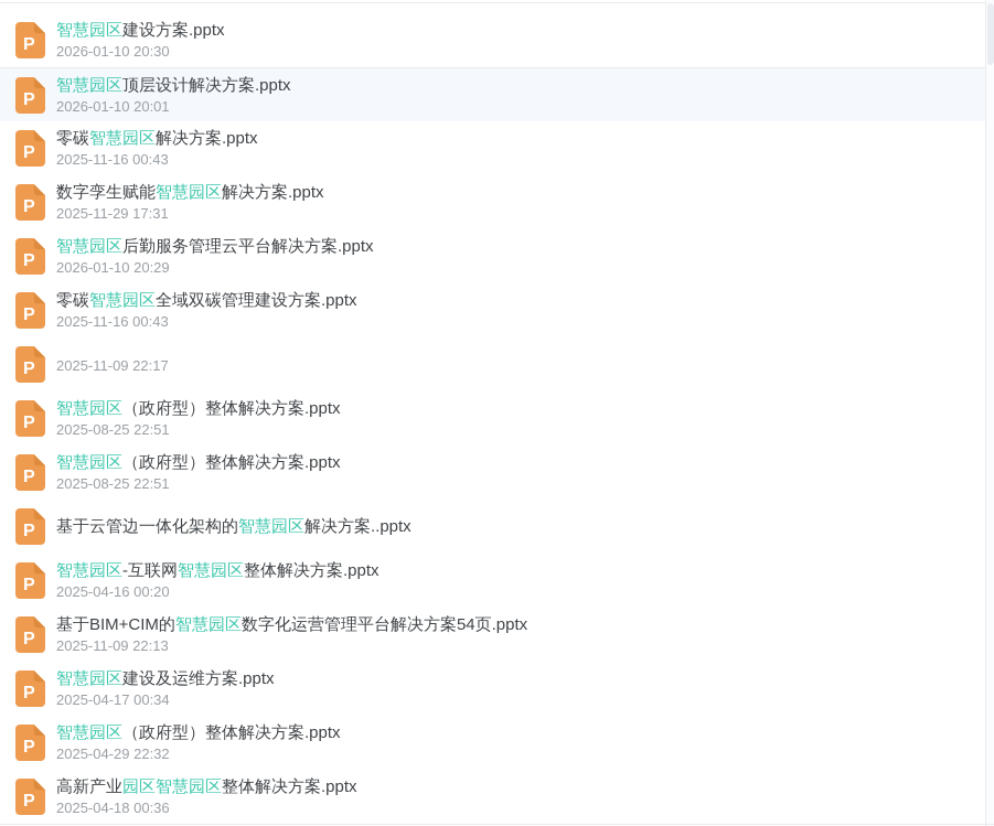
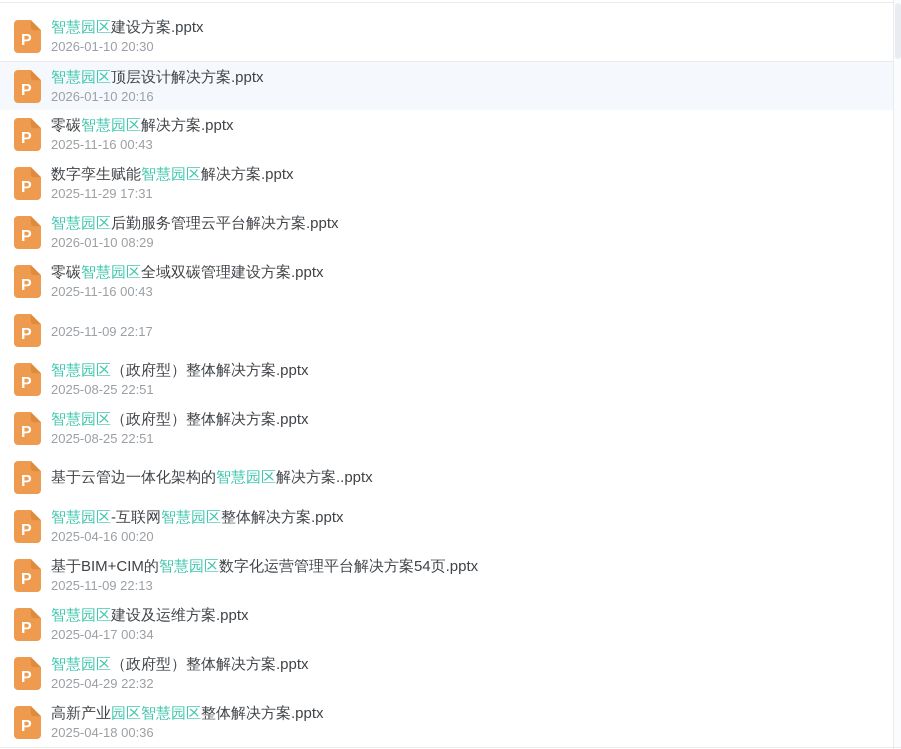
  P
  智慧园区建设方案.pptx
  2026-01-10 20:30
  P
  智慧园区顶层设计解决方案.pptx
- 2026-01-10 20:01
+ 2026-01-10 20:16
  P
  零碳智慧园区解决方案.pptx
  2025-11-16 00:43
  P
  数字孪生赋能智慧园区解决方案.pptx
  2025-11-29 17:31
  P
  智慧园区后勤服务管理云平台解决方案.pptx
- 2026-01-10 20:29
+ 2026-01-10 08:29
  P
  零碳智慧园区全域双碳管理建设方案.pptx
  2025-11-16 00:43
  P
  2025-11-09 22:17
  P
  智慧园区（政府型）整体解决方案.pptx
  2025-08-25 22:51
  P
  智慧园区（政府型）整体解决方案.pptx
  2025-08-25 22:51
  P
  基于云管边一体化架构的智慧园区解决方案..pptx
  P
  智慧园区-互联网智慧园区整体解决方案.pptx
  2025-04-16 00:20
  P
  基于BIM+CIM的智慧园区数字化运营管理平台解决方案54页.pptx
  2025-11-09 22:13
  P
  智慧园区建设及运维方案.pptx
  2025-04-17 00:34
  P
  智慧园区（政府型）整体解决方案.pptx
  2025-04-29 22:32
  P
  高新产业园区智慧园区整体解决方案.pptx
  2025-04-18 00:36
